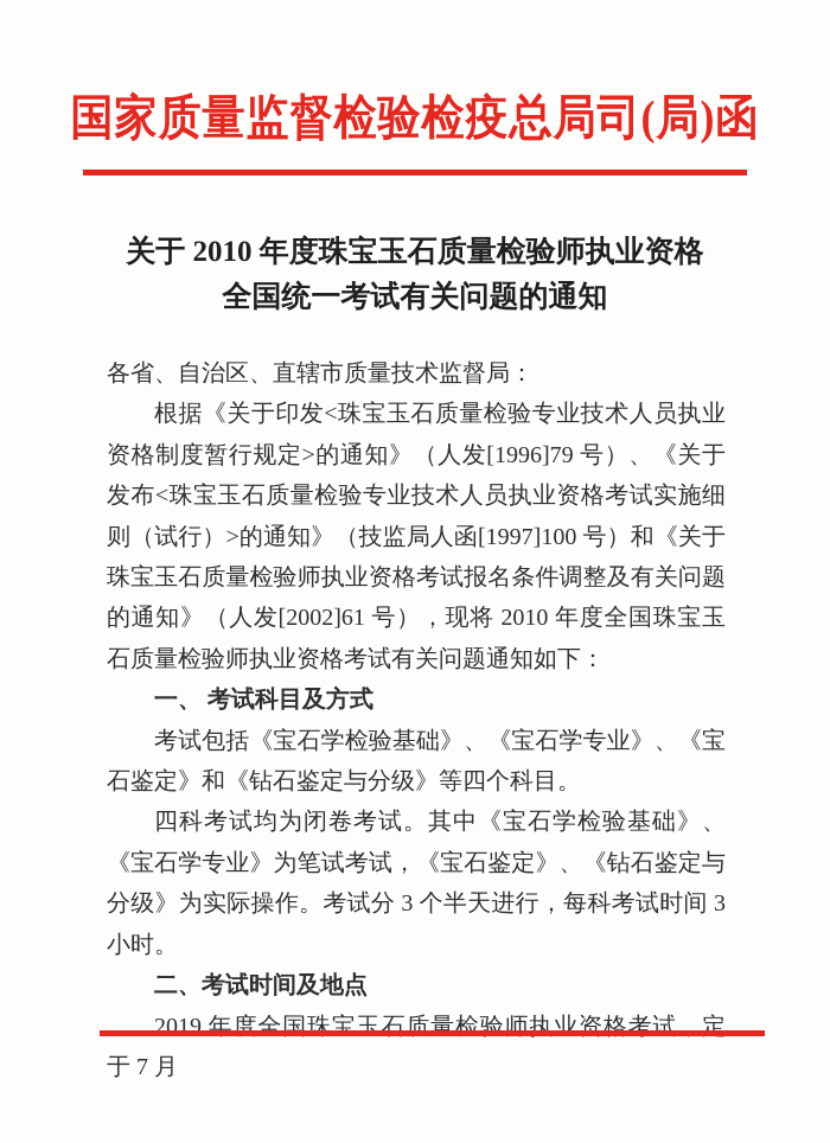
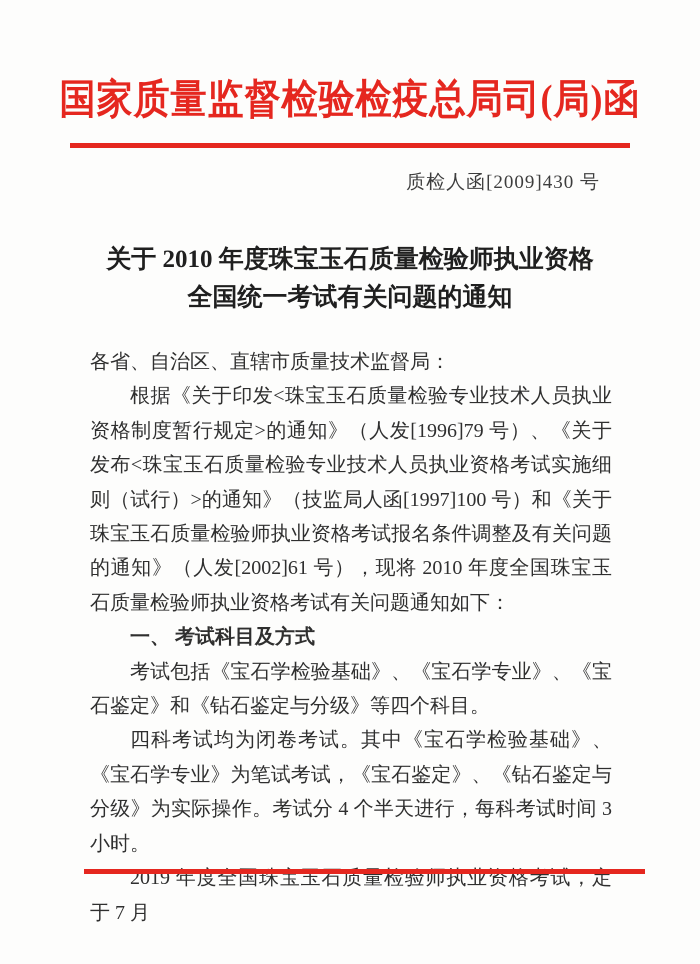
  国家质量监督检验检疫总局司(局)函
+ 质检人函[2009]430 号
  关于 2010 年度珠宝玉石质量检验师执业资格
  全国统一考试有关问题的通知
  各省、自治区、直辖市质量技术监督局：
  根据《关于印发<珠宝玉石质量检验专业技术人员执业资格制度暂行规定>的通知》（人发[1996]79 号）、《关于发布<珠宝玉石质量检验专业技术人员执业资格考试实施细则（试行）>的通知》（技监局人函[1997]100 号）和《关于珠宝玉石质量检验师执业资格考试报名条件调整及有关问题的通知》（人发[2002]61 号），现将 2010 年度全国珠宝玉石质量检验师执业资格考试有关问题通知如下：
  一、 考试科目及方式
  考试包括《宝石学检验基础》、《宝石学专业》、《宝石鉴定》和《钻石鉴定与分级》等四个科目。
- 四科考试均为闭卷考试。其中《宝石学检验基础》、《宝石学专业》为笔试考试，《宝石鉴定》、《钻石鉴定与分级》为实际操作。考试分 3 个半天进行，每科考试时间 3 小时。
+ 四科考试均为闭卷考试。其中《宝石学检验基础》、《宝石学专业》为笔试考试，《宝石鉴定》、《钻石鉴定与分级》为实际操作。考试分 4 个半天进行，每科考试时间 3 小时。
- 二、考试时间及地点
  2019 年度全国珠宝玉石质量检验师执业资格考试，定于 7 月
